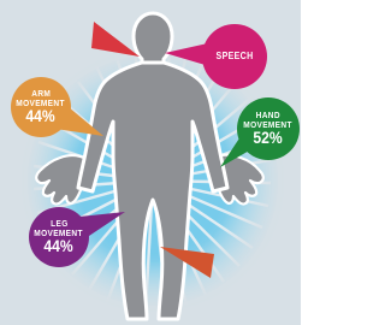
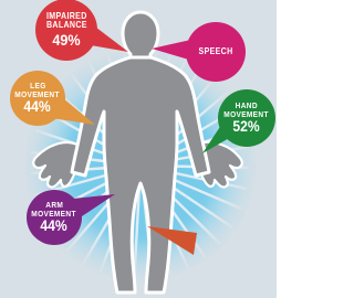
+ IMPAIRED
+ BALANCE
+ 49%
  SPEECH
- ARM
+ LEG
  MOVEMENT
  44%
  HAND
  MOVEMENT
  52%
- LEG
+ ARM
  MOVEMENT
  44%
